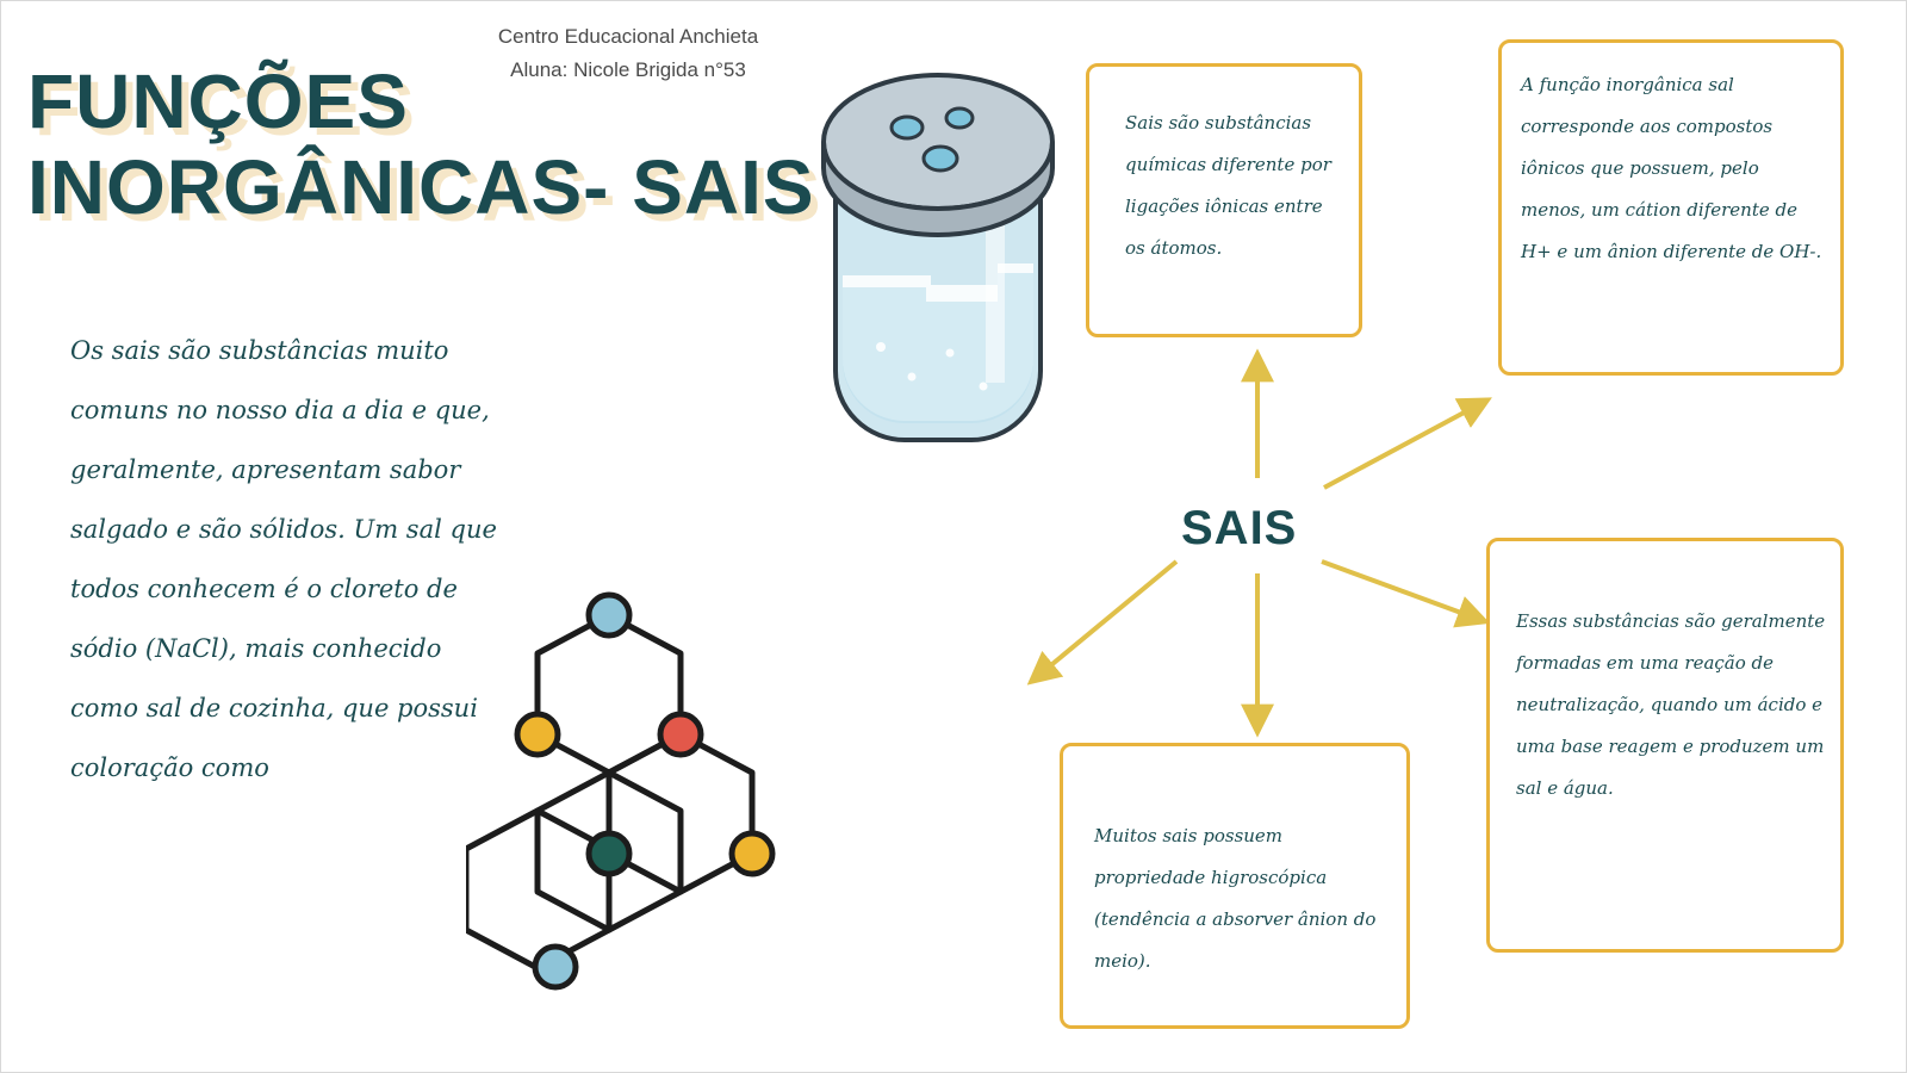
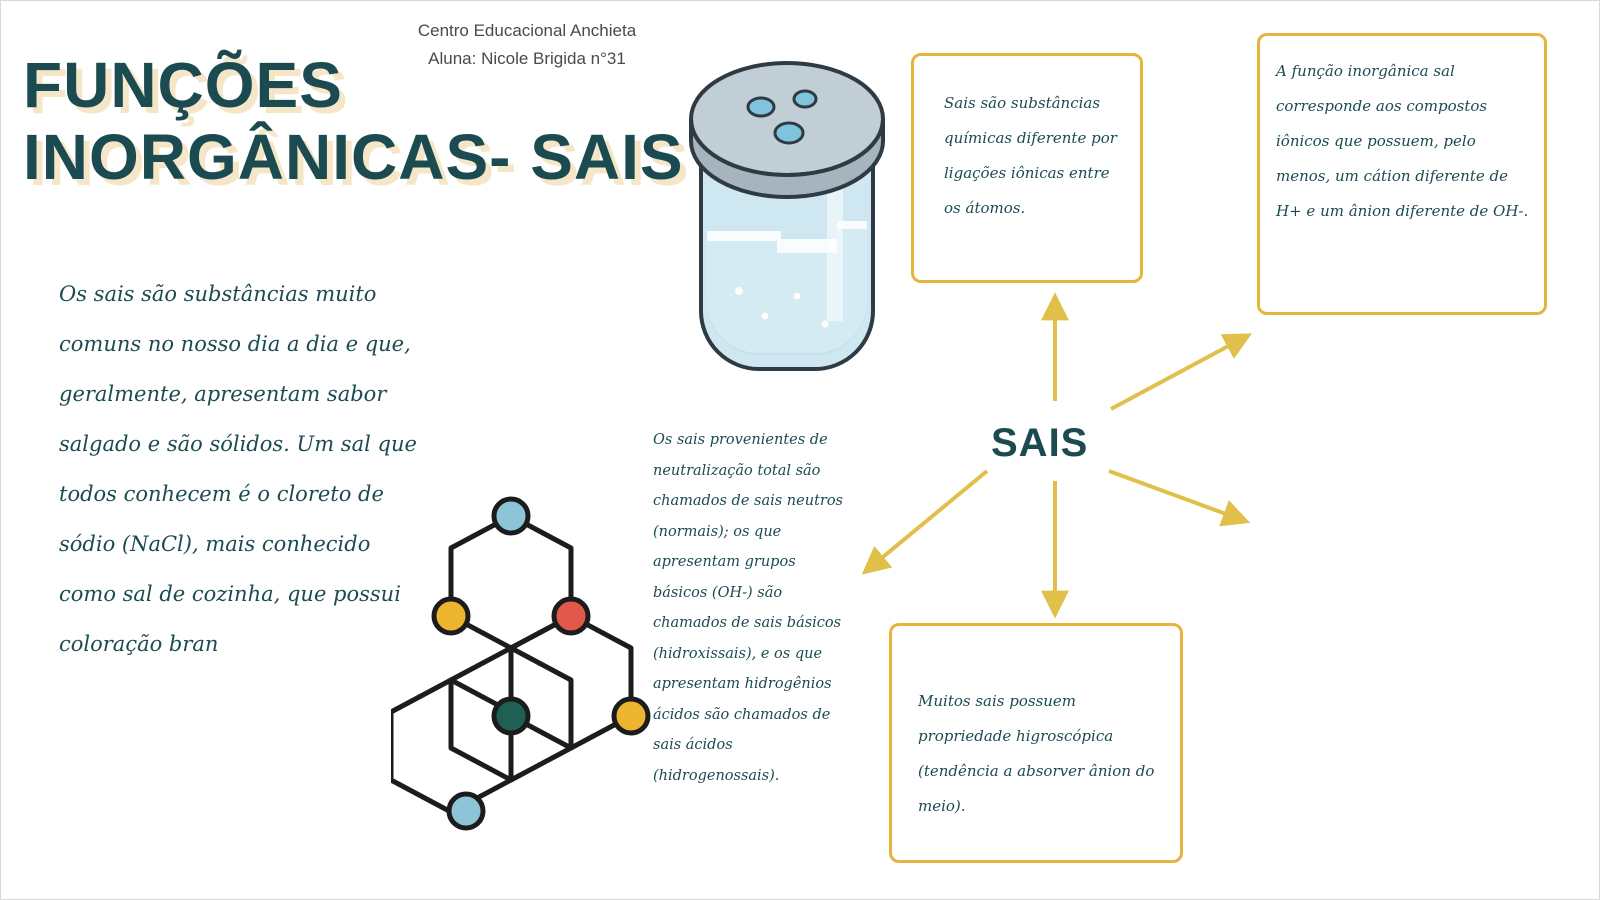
  Centro Educacional Anchieta
- Aluna: Nicole Brigida n°53
+ Aluna: Nicole Brigida n°31
  FUNÇÕES
  INORGÂNICAS- SAIS
- Os sais são substâncias muito comuns no nosso dia a dia e que, geralmente, apresentam sabor salgado e são sólidos. Um sal que todos conhecem é o cloreto de sódio (NaCl), mais conhecido como sal de cozinha, que possui coloração como
+ Os sais são substâncias muito comuns no nosso dia a dia e que, geralmente, apresentam sabor salgado e são sólidos. Um sal que todos conhecem é o cloreto de sódio (NaCl), mais conhecido como sal de cozinha, que possui coloração bran
+ Os sais provenientes de neutralização total são chamados de sais neutros (normais); os que apresentam grupos básicos (OH-) são chamados de sais básicos (hidroxissais), e os que apresentam hidrogênios ácidos são chamados de sais ácidos (hidrogenossais).
  SAIS
  Sais são substâncias químicas diferente por ligações iônicas entre os átomos.
  A função inorgânica sal corresponde aos compostos iônicos que possuem, pelo menos, um cátion diferente de H+ e um ânion diferente de OH-.
- Essas substâncias são geralmente formadas em uma reação de neutralização, quando um ácido e uma base reagem e produzem um sal e água.
  Muitos sais possuem propriedade higroscópica (tendência a absorver ânion do meio).
